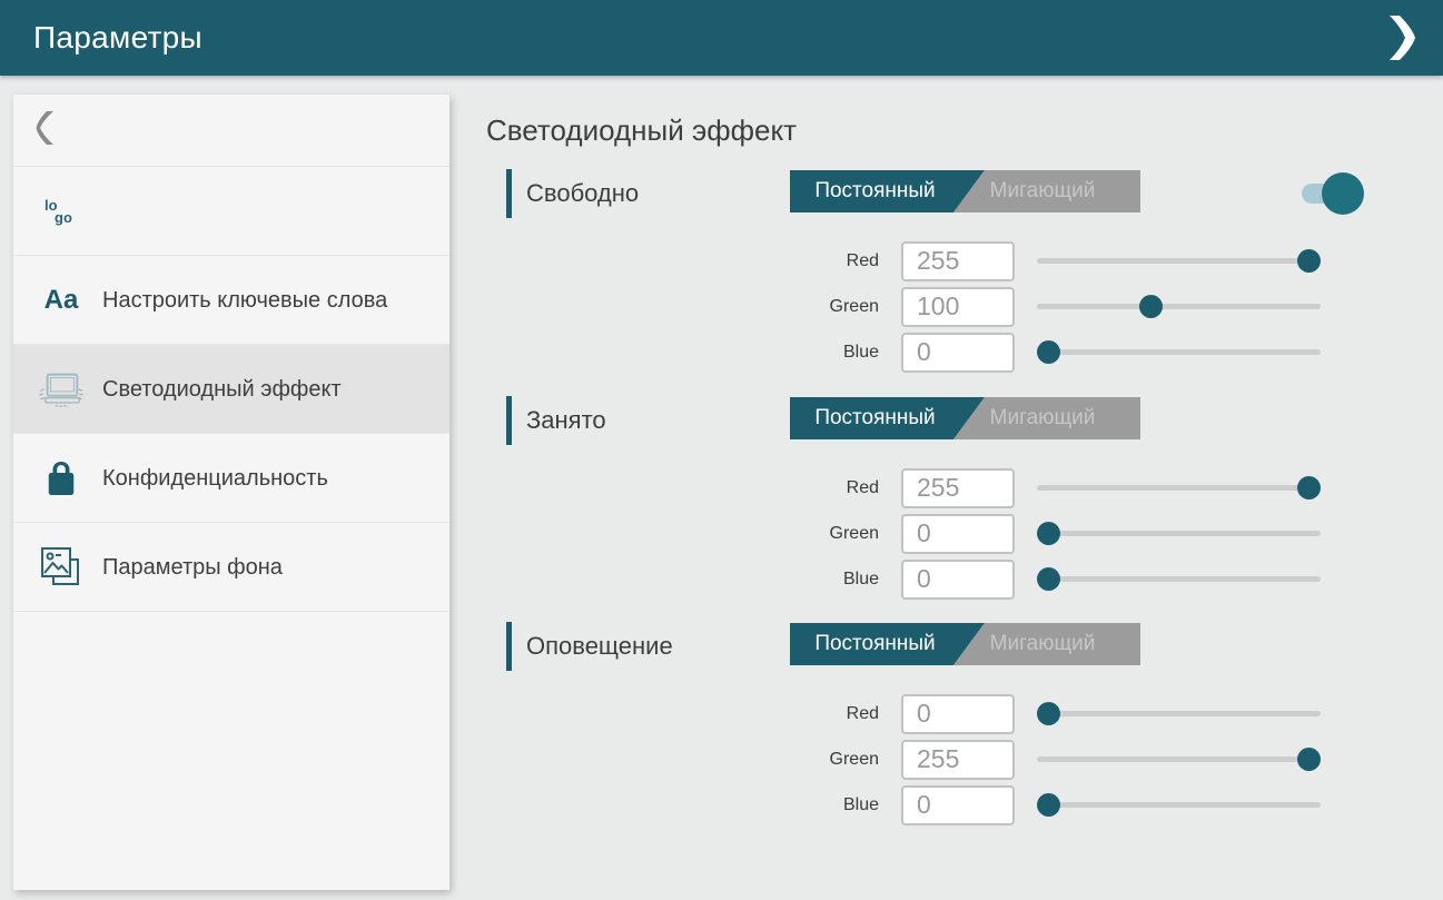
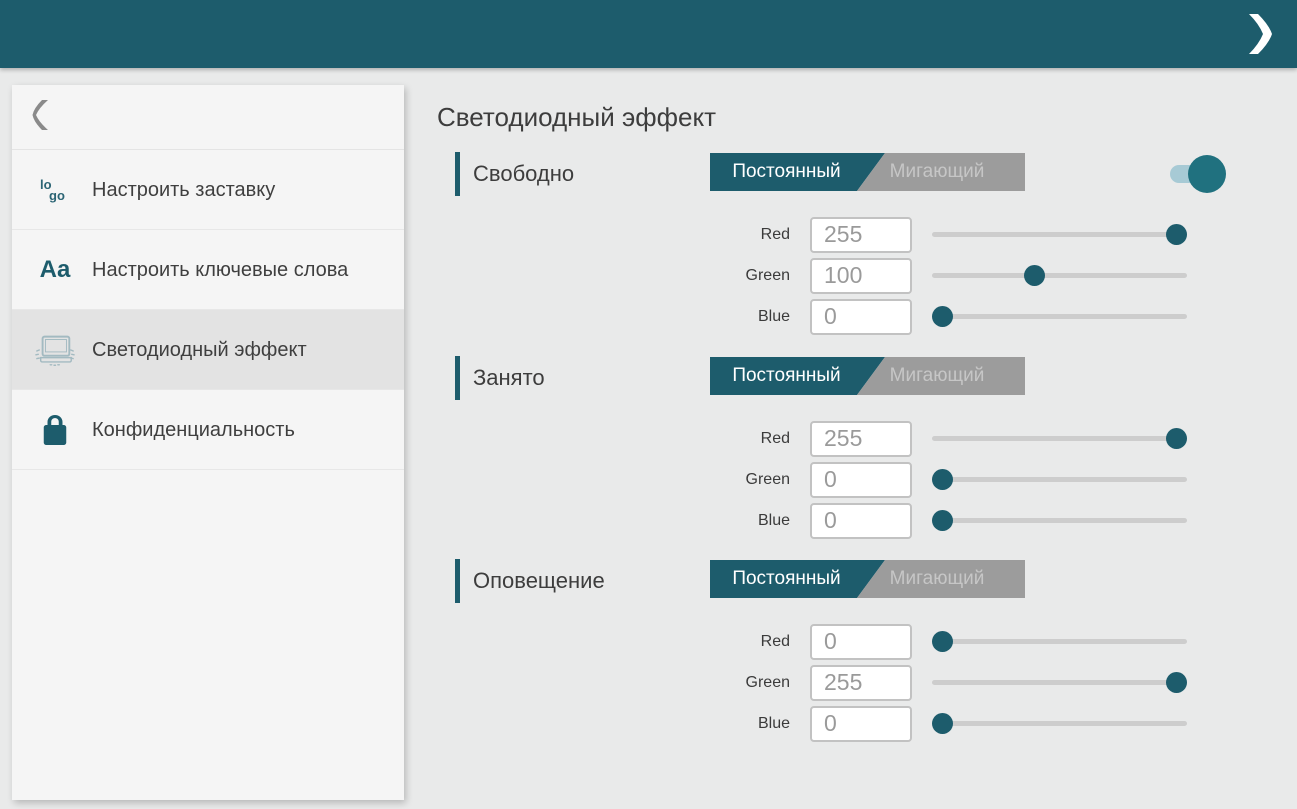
- Параметры
  lo
  go
+ Настроить заставку
  Aa
  Настроить ключевые слова
  Светодиодный эффект
  Конфиденциальность
- Параметры фона
  Светодиодный эффект
  Свободно
  Постоянный
  Мигающий
  Red
  255
  Green
  100
  Blue
  0
  Занято
  Постоянный
  Мигающий
  Red
  255
  Green
  0
  Blue
  0
  Оповещение
  Постоянный
  Мигающий
  Red
  0
  Green
  255
  Blue
  0
